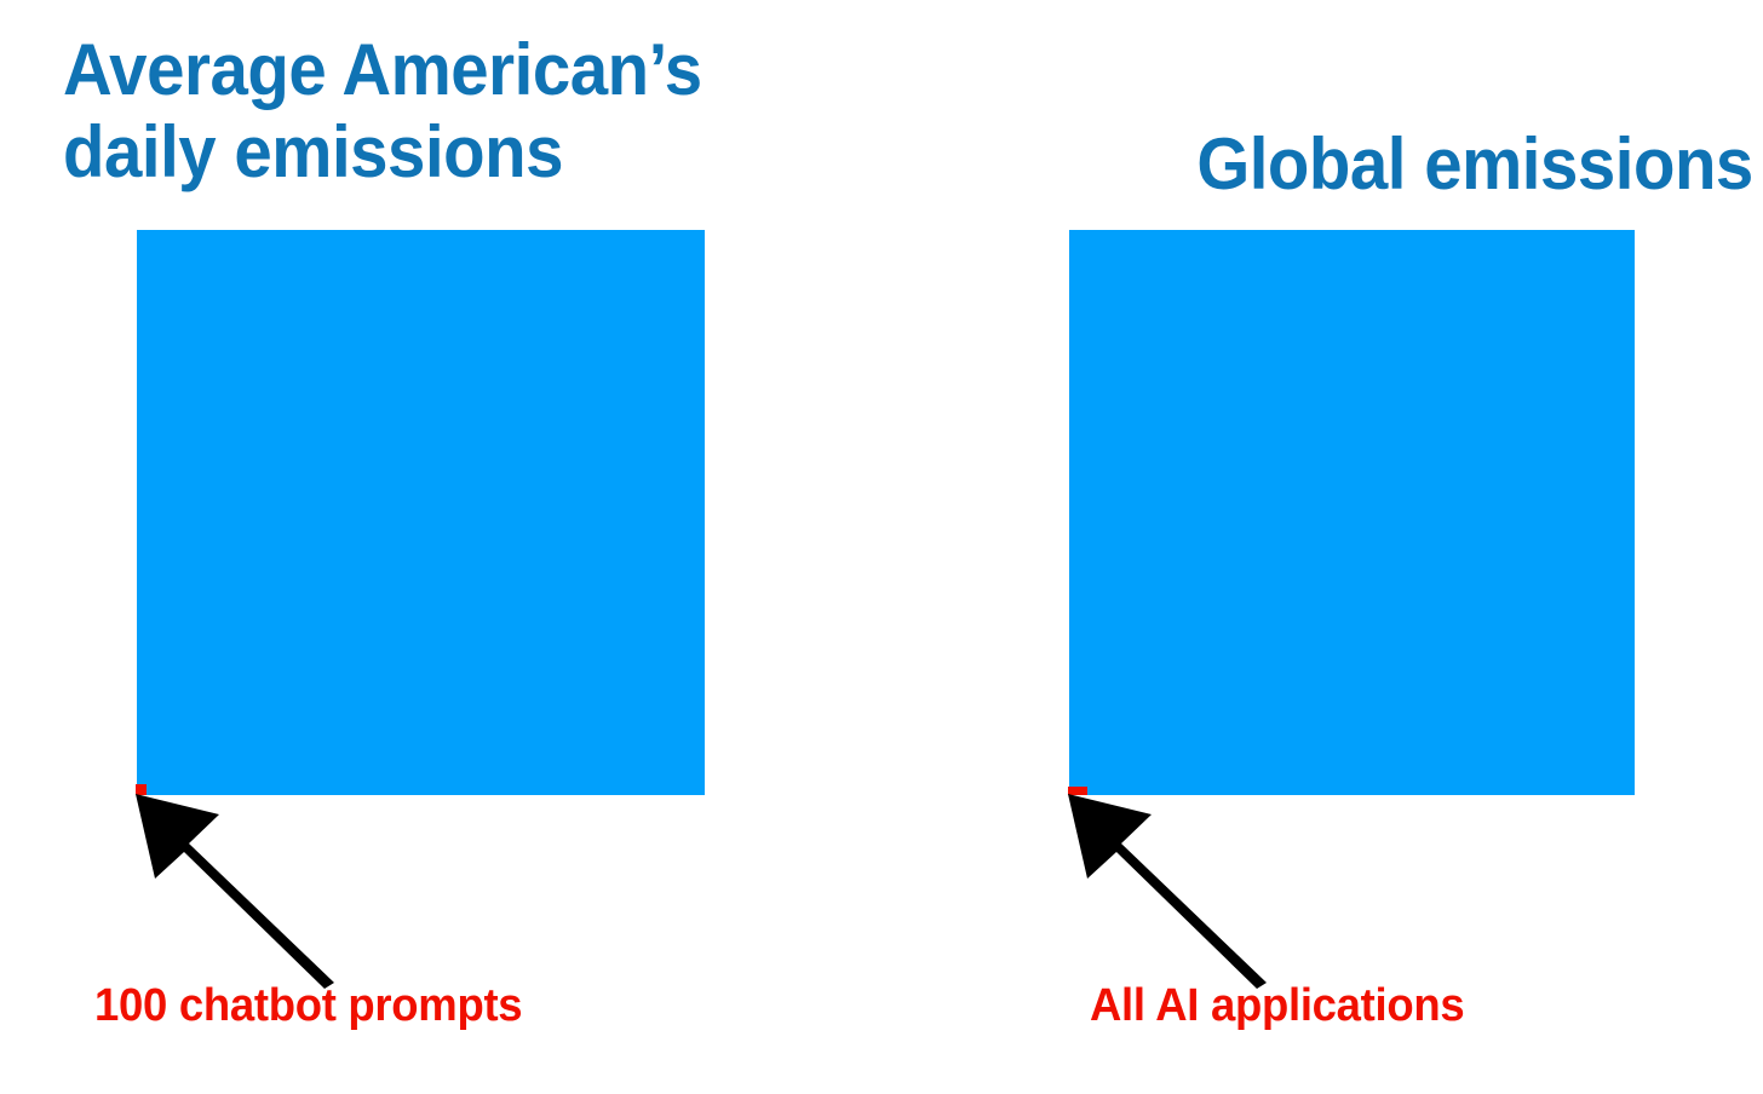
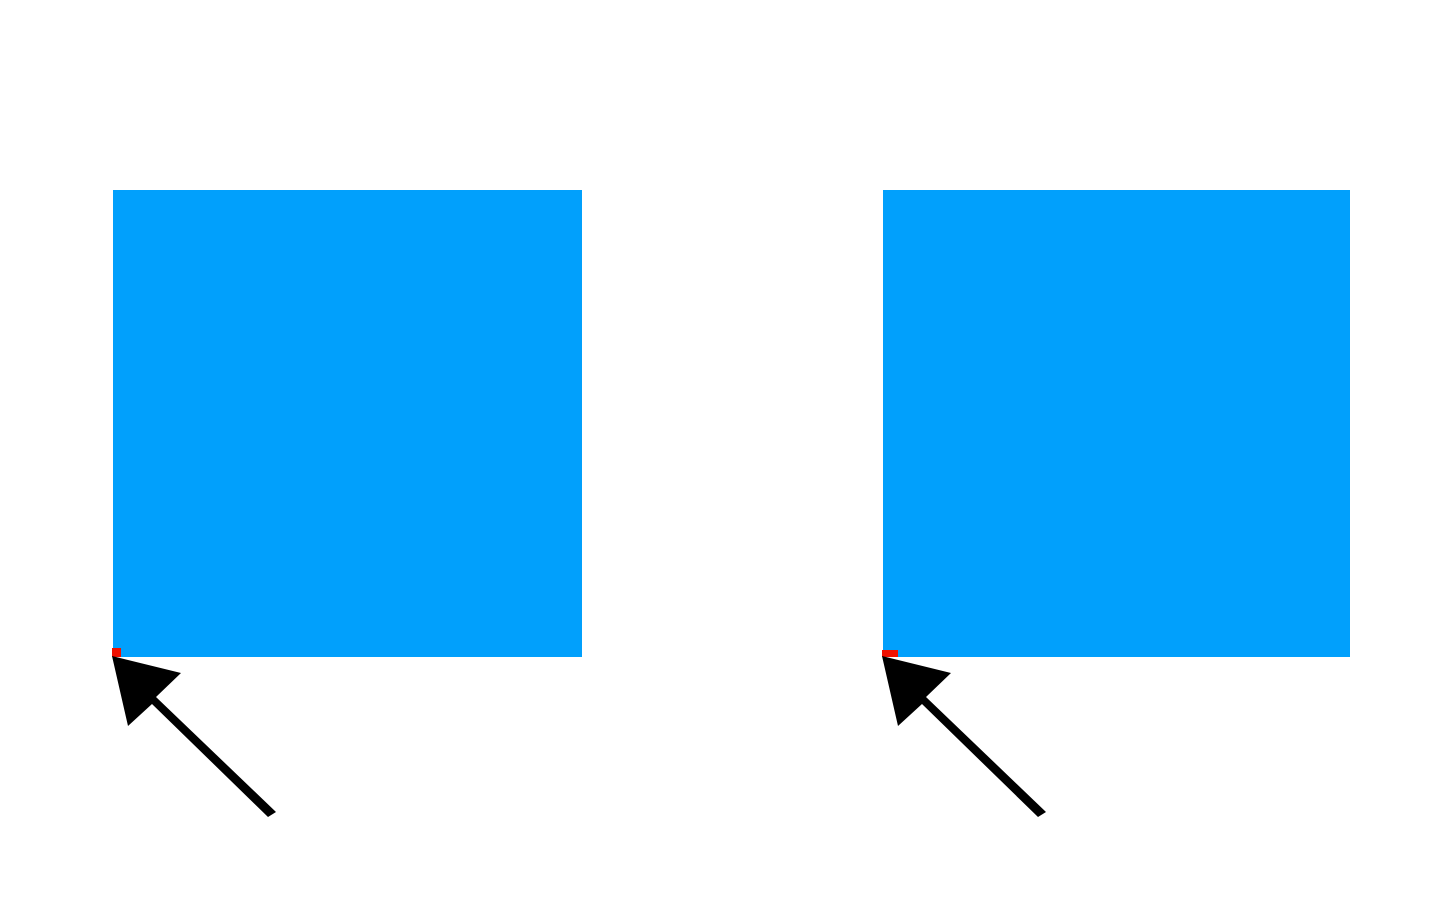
- Average American’s
- daily emissions
- Global emissions
- 100 chatbot prompts
- All AI applications
